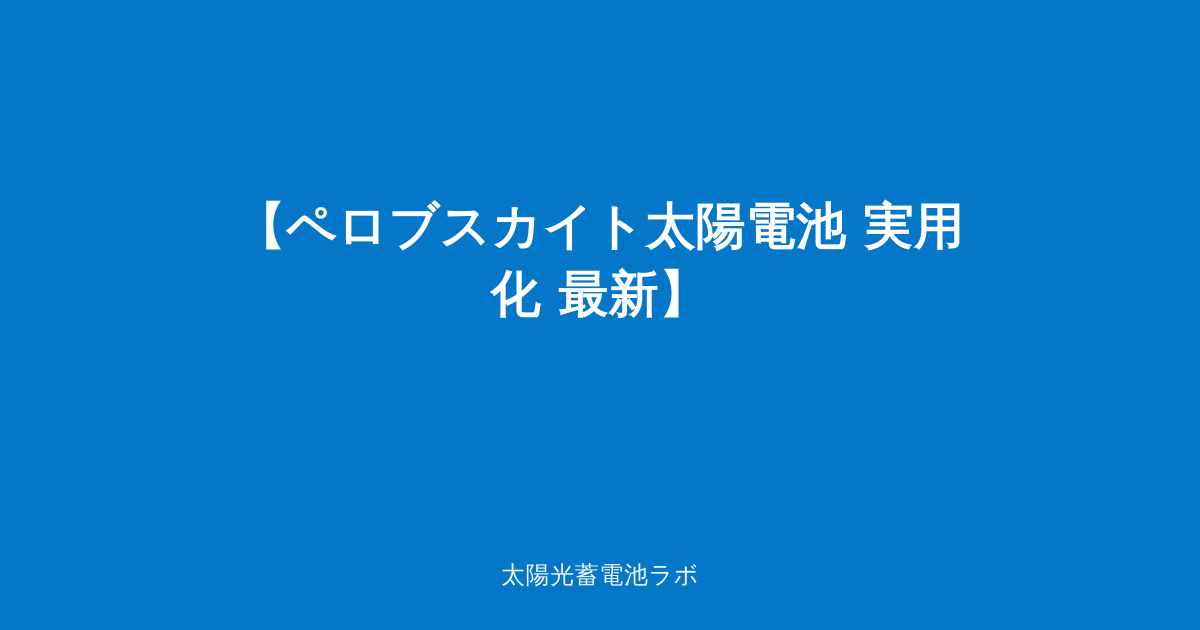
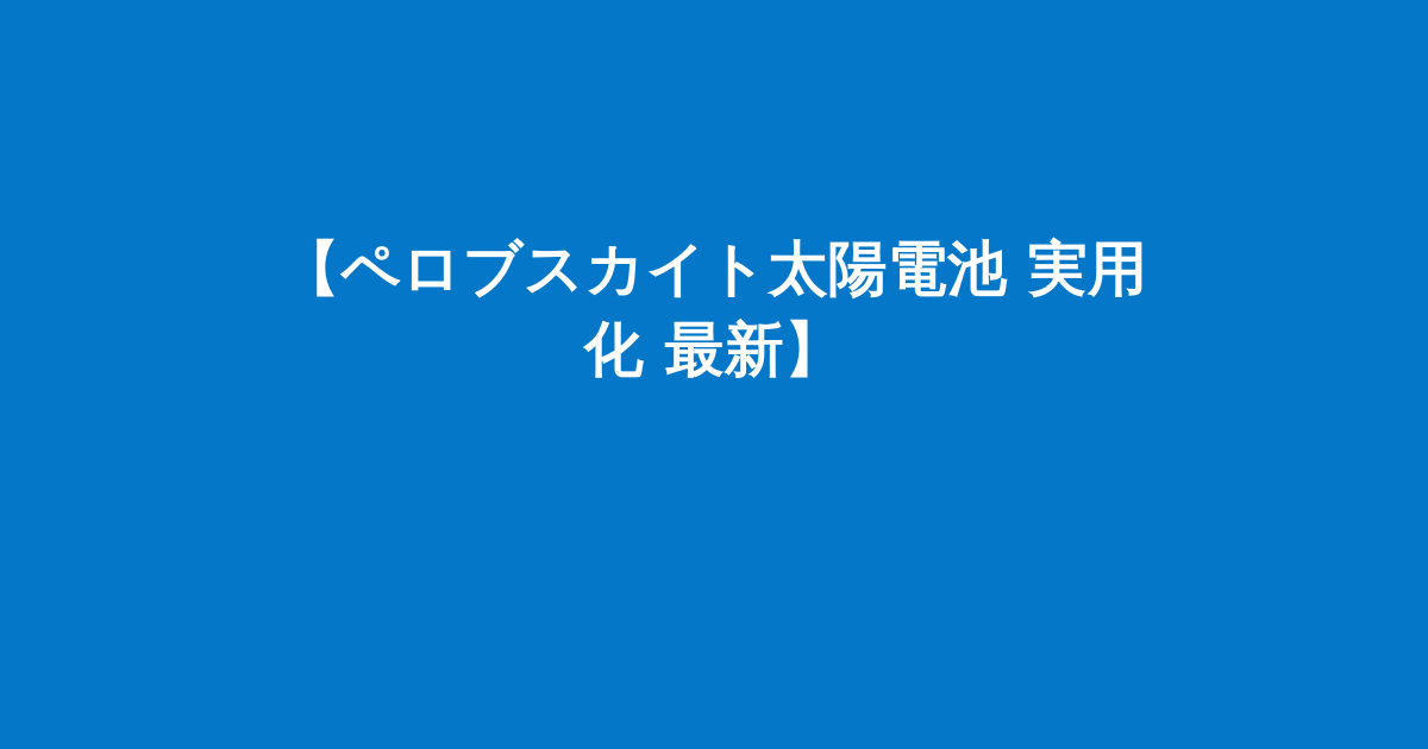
  【ペロブスカイト太陽電池 実用化 最新】
- 太陽光蓄電池ラボ
